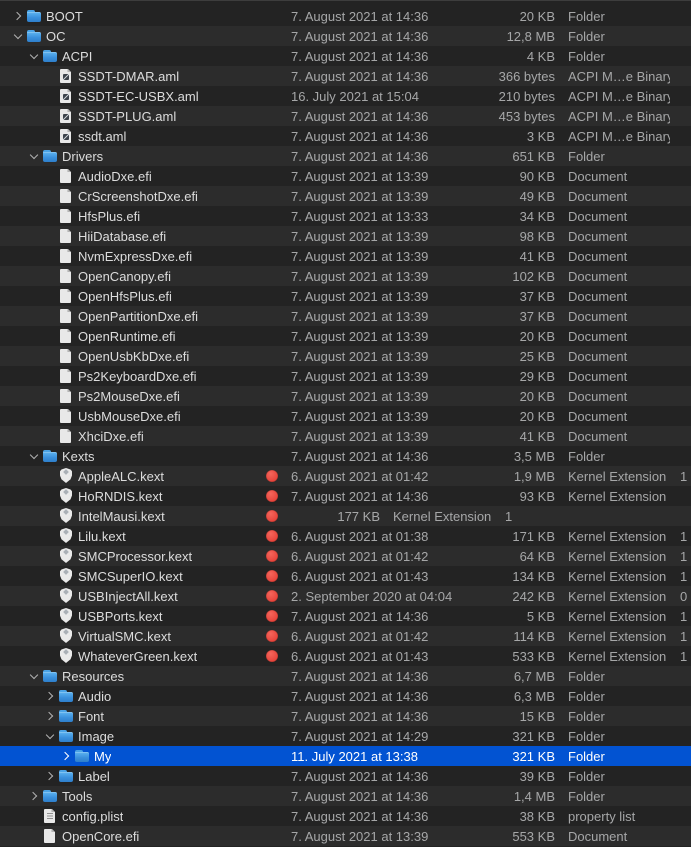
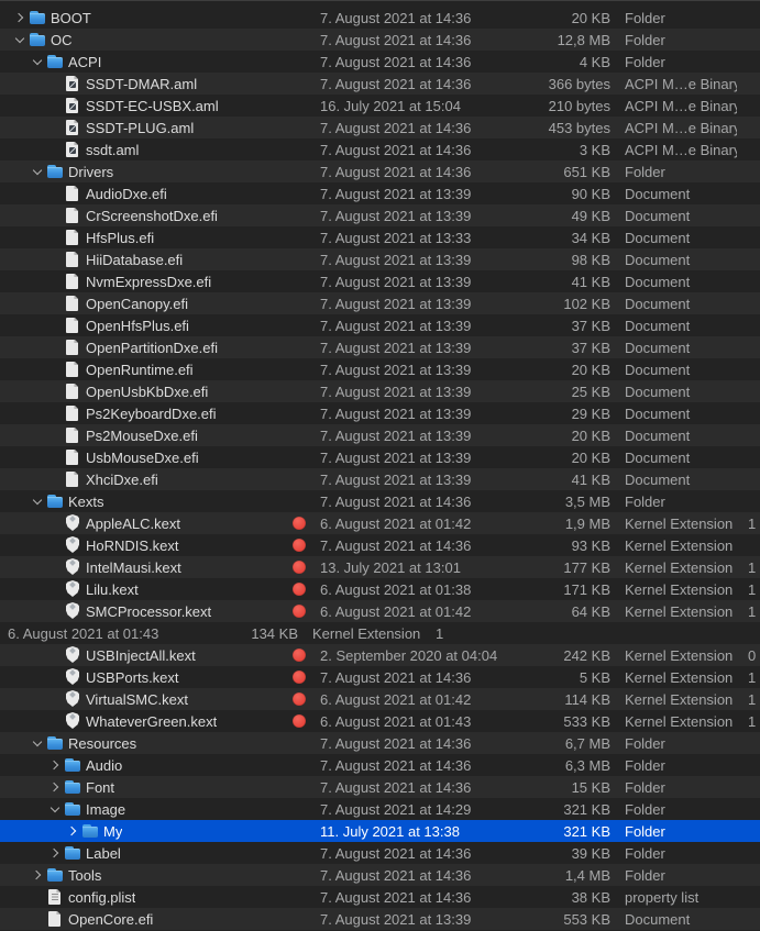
  BOOT
  7. August 2021 at 14:36
  20 KB
  Folder
  OC
  7. August 2021 at 14:36
  12,8 MB
  Folder
  ACPI
  7. August 2021 at 14:36
  4 KB
  Folder
  SSDT-DMAR.aml
  7. August 2021 at 14:36
  366 bytes
  ACPI M…e Binar
  SSDT-EC-USBX.aml
  16. July 2021 at 15:04
  210 bytes
  ACPI M…e Binar
  SSDT-PLUG.aml
  7. August 2021 at 14:36
  453 bytes
  ACPI M…e Binar
  ssdt.aml
  7. August 2021 at 14:36
  3 KB
  ACPI M…e Binar
  Drivers
  7. August 2021 at 14:36
  651 KB
  Folder
  AudioDxe.efi
  7. August 2021 at 13:39
  90 KB
  Document
  CrScreenshotDxe.efi
  7. August 2021 at 13:39
  49 KB
  Document
  HfsPlus.efi
  7. August 2021 at 13:33
  34 KB
  Document
  HiiDatabase.efi
  7. August 2021 at 13:39
  98 KB
  Document
  NvmExpressDxe.efi
  7. August 2021 at 13:39
  41 KB
  Document
  OpenCanopy.efi
  7. August 2021 at 13:39
  102 KB
  Document
  OpenHfsPlus.efi
  7. August 2021 at 13:39
  37 KB
  Document
  OpenPartitionDxe.efi
  7. August 2021 at 13:39
  37 KB
  Document
  OpenRuntime.efi
  7. August 2021 at 13:39
  20 KB
  Document
  OpenUsbKbDxe.efi
  7. August 2021 at 13:39
  25 KB
  Document
  Ps2KeyboardDxe.efi
  7. August 2021 at 13:39
  29 KB
  Document
  Ps2MouseDxe.efi
  7. August 2021 at 13:39
  20 KB
  Document
  UsbMouseDxe.efi
  7. August 2021 at 13:39
  20 KB
  Document
  XhciDxe.efi
  7. August 2021 at 13:39
  41 KB
  Document
  Kexts
  7. August 2021 at 14:36
  3,5 MB
  Folder
  AppleALC.kext
  6. August 2021 at 01:42
  1,9 MB
  Kernel Extension
  1
  HoRNDIS.kext
  7. August 2021 at 14:36
  93 KB
  Kernel Extension
  IntelMausi.kext
+ 13. July 2021 at 13:01
  177 KB
  Kernel Extension
  1
  Lilu.kext
  6. August 2021 at 01:38
  171 KB
  Kernel Extension
  1
  SMCProcessor.kext
  6. August 2021 at 01:42
  64 KB
  Kernel Extension
  1
- SMCSuperIO.kext
  6. August 2021 at 01:43
  134 KB
  Kernel Extension
  1
  USBInjectAll.kext
  2. September 2020 at 04:04
  242 KB
  Kernel Extension
  0
  USBPorts.kext
  7. August 2021 at 14:36
  5 KB
  Kernel Extension
  1
  VirtualSMC.kext
  6. August 2021 at 01:42
  114 KB
  Kernel Extension
  1
  WhateverGreen.kext
  6. August 2021 at 01:43
  533 KB
  Kernel Extension
  1
  Resources
  7. August 2021 at 14:36
  6,7 MB
  Folder
  Audio
  7. August 2021 at 14:36
  6,3 MB
  Folder
  Font
  7. August 2021 at 14:36
  15 KB
  Folder
  Image
  7. August 2021 at 14:29
  321 KB
  Folder
  My
  11. July 2021 at 13:38
  321 KB
  Folder
  Label
  7. August 2021 at 14:36
  39 KB
  Folder
  Tools
  7. August 2021 at 14:36
  1,4 MB
  Folder
  config.plist
  7. August 2021 at 14:36
  38 KB
  property list
  OpenCore.efi
  7. August 2021 at 13:39
  553 KB
  Document
